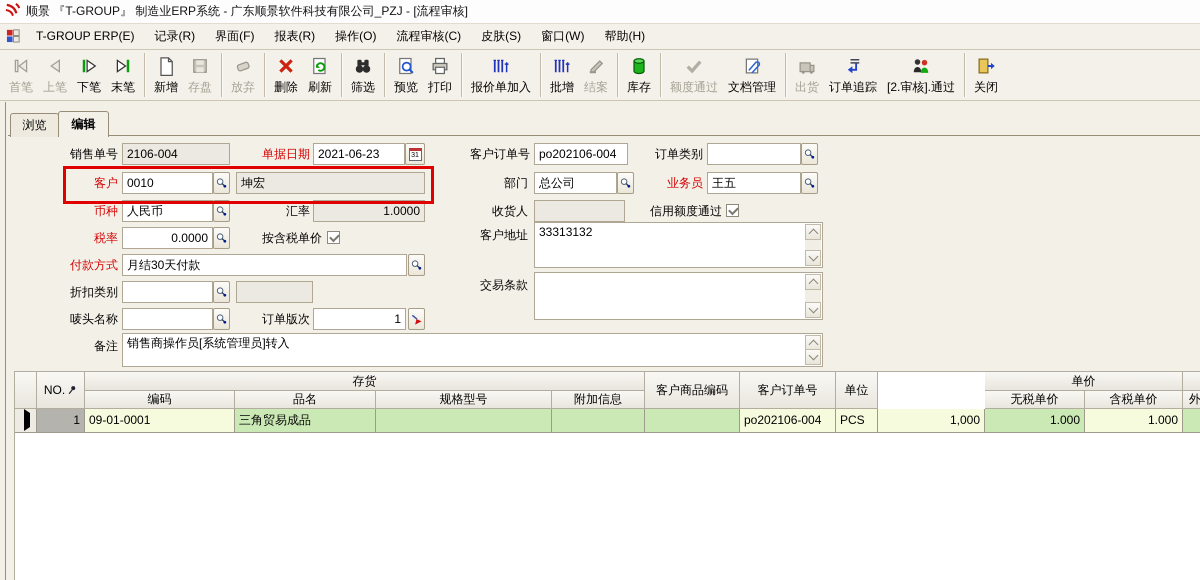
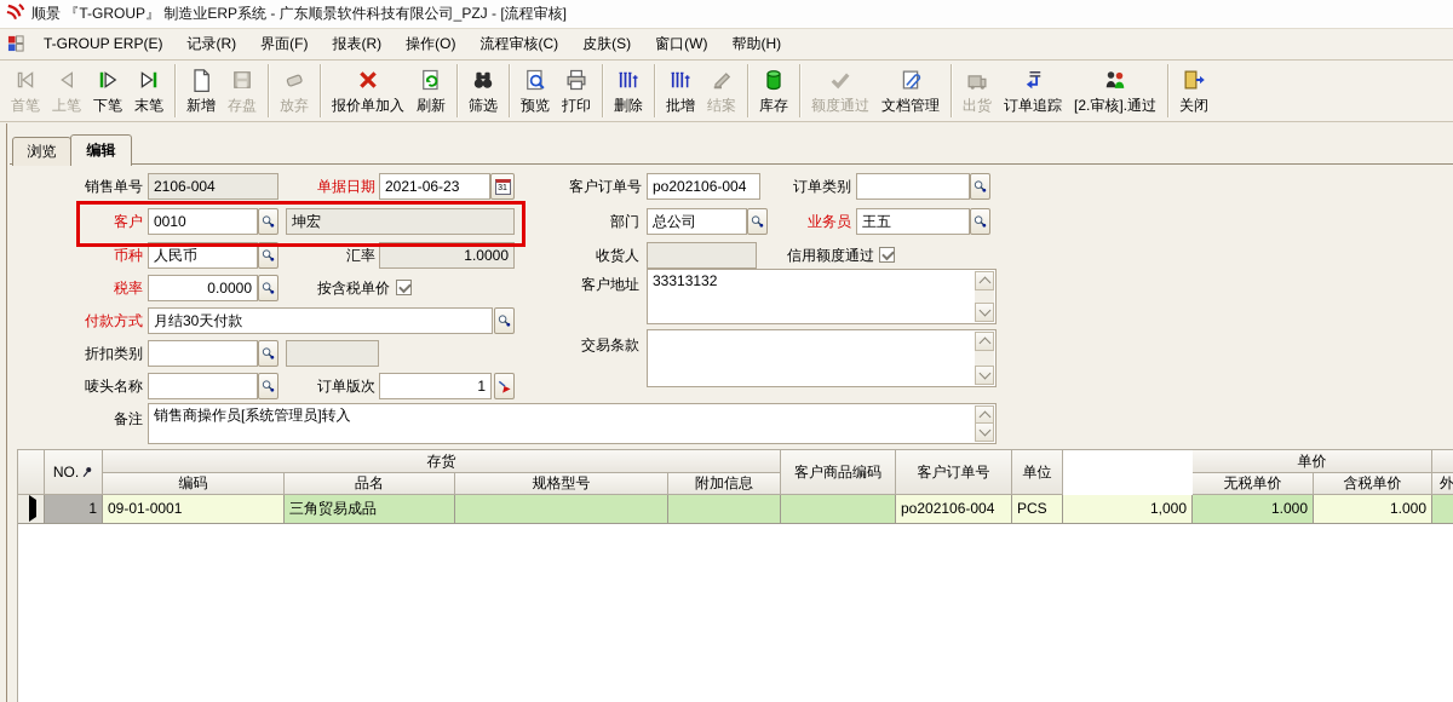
  顺景 『T-GROUP』 制造业ERP系统 - 广东顺景软件科技有限公司_PZJ - [流程审核]
  T-GROUP ERP(E)
  记录(R)
  界面(F)
  报表(R)
  操作(O)
  流程审核(C)
  皮肤(S)
  窗口(W)
  帮助(H)
  首笔
  上笔
  下笔
  末笔
  新增
  存盘
  放弃
- 删除
+ 报价单加入
  刷新
  筛选
  预览
  打印
- 报价单加入
+ 删除
  批增
  结案
  库存
  额度通过
  文档管理
  出货
  订单追踪
  [2.审核].通过
  关闭
  浏览
  编辑
  销售单号
  2106-004
  单据日期
  2021-06-23
  客户订单号
  po202106-004
  订单类别
  客户
  0010
  坤宏
  部门
  总公司
  业务员
  王五
  币种
  人民币
  汇率
  1.0000
  收货人
  信用额度通过
  税率
  0.0000
  按含税单价
  客户地址
  33313132
  付款方式
  月结30天付款
  交易条款
  折扣类别
  唛头名称
  订单版次
  1
  备注
  销售商操作员[系统管理员]转入
  NO.
  存货
  编码
  品名
  规格型号
  附加信息
  客户商品编码
  客户订单号
  单位
  单价
  无税单价
  含税单价
  外
  1
  09-01-0001
  三角贸易成品
  po202106-004
  PCS
  1,000
  1.000
  1.000
